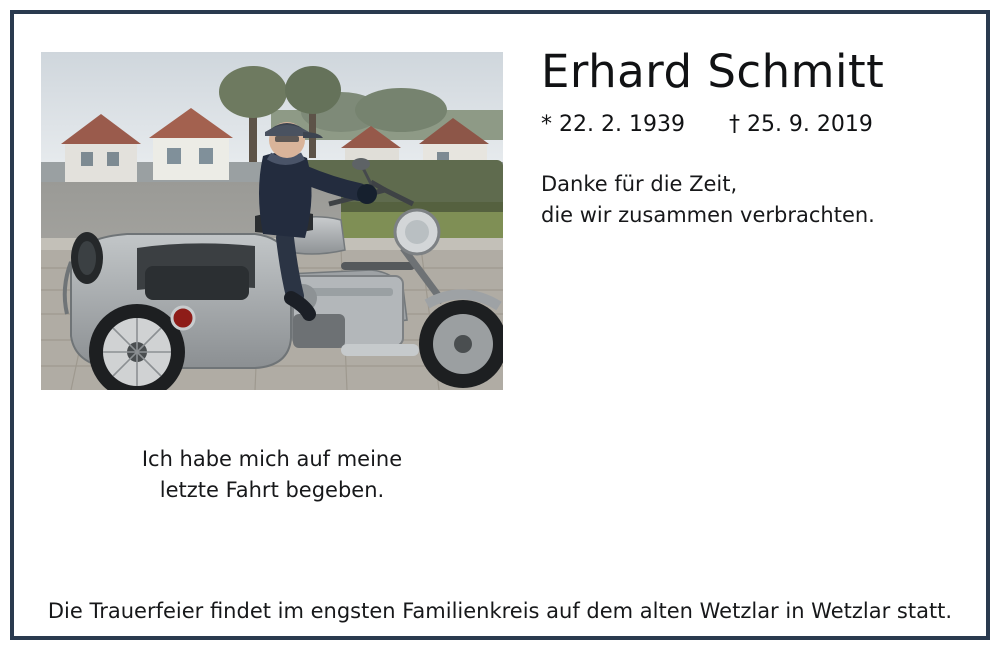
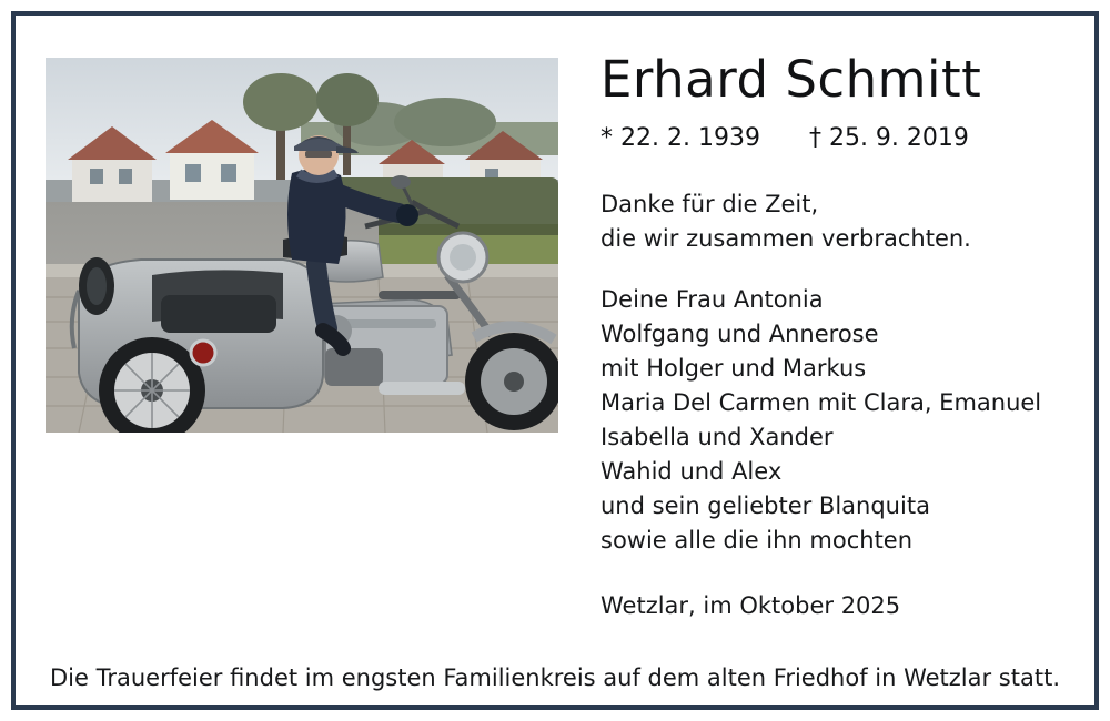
- Ich habe mich auf meine
- letzte Fahrt begeben.
  Erhard Schmitt
  * 22. 2. 1939 † 25. 9. 2019
  Danke für die Zeit,
  die wir zusammen verbrachten.
+ Deine Frau Antonia
+ Wolfgang und Annerose
+ mit Holger und Markus
+ Maria Del Carmen mit Clara, Emanuel
+ Isabella und Xander
+ Wahid und Alex
+ und sein geliebter Blanquita
+ sowie alle die ihn mochten
+ Wetzlar, im Oktober 2025
- Die Trauerfeier findet im engsten Familienkreis auf dem alten Wetzlar in Wetzlar statt.
+ Die Trauerfeier findet im engsten Familienkreis auf dem alten Friedhof in Wetzlar statt.
